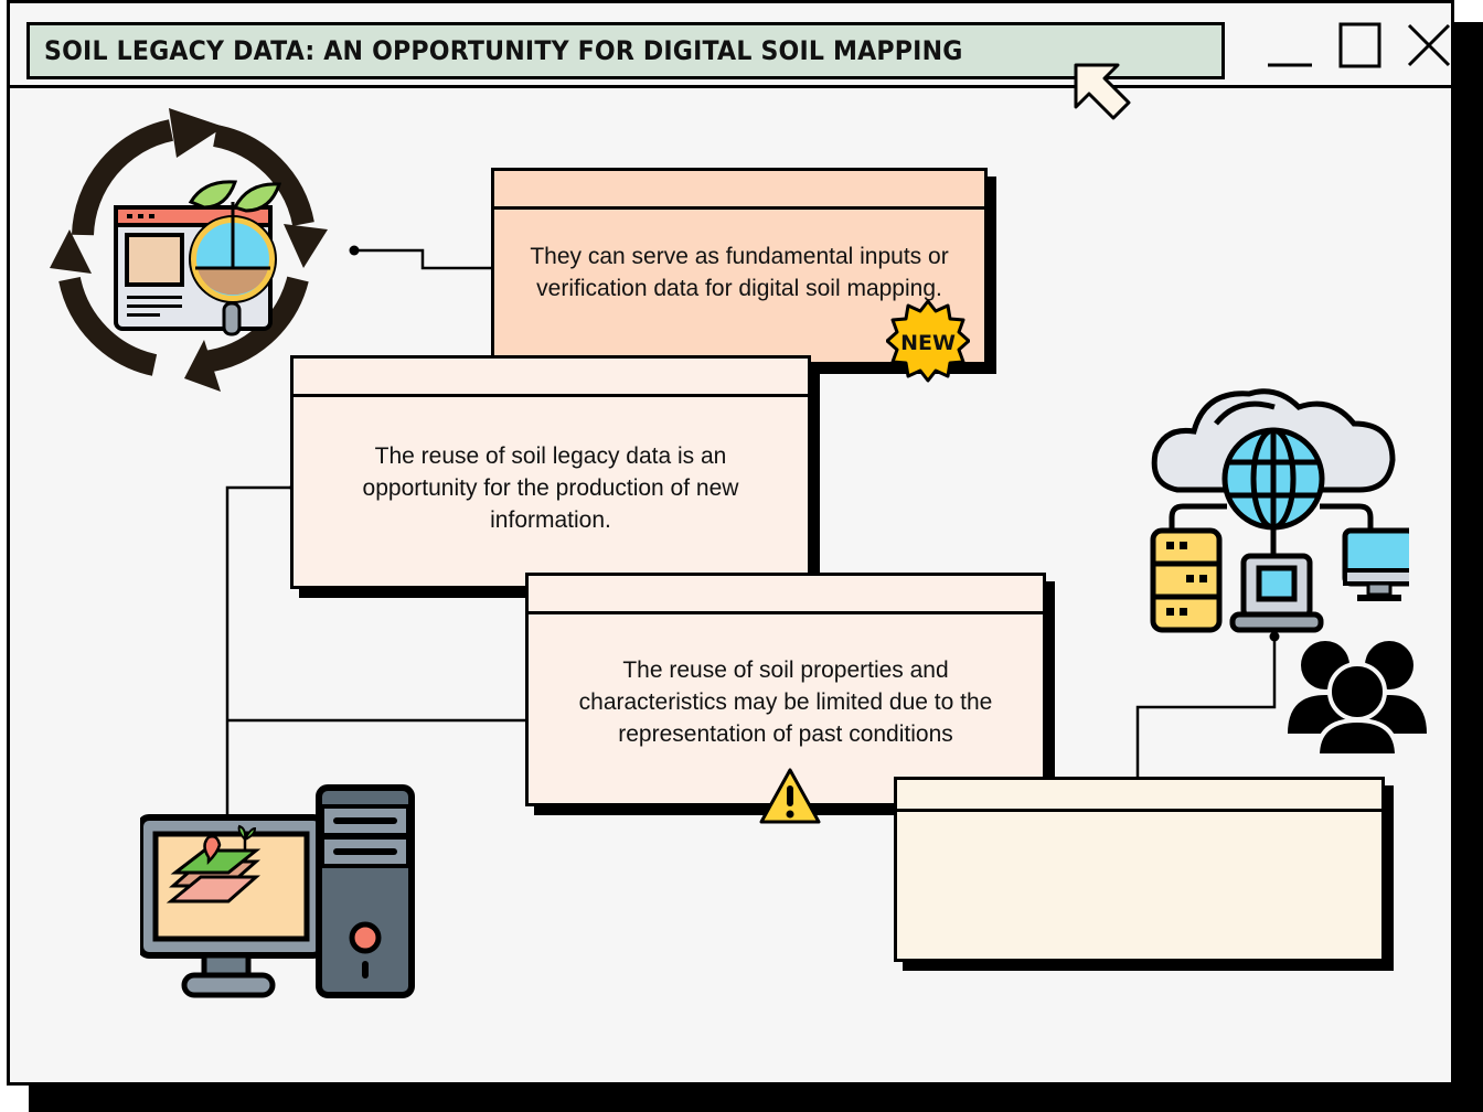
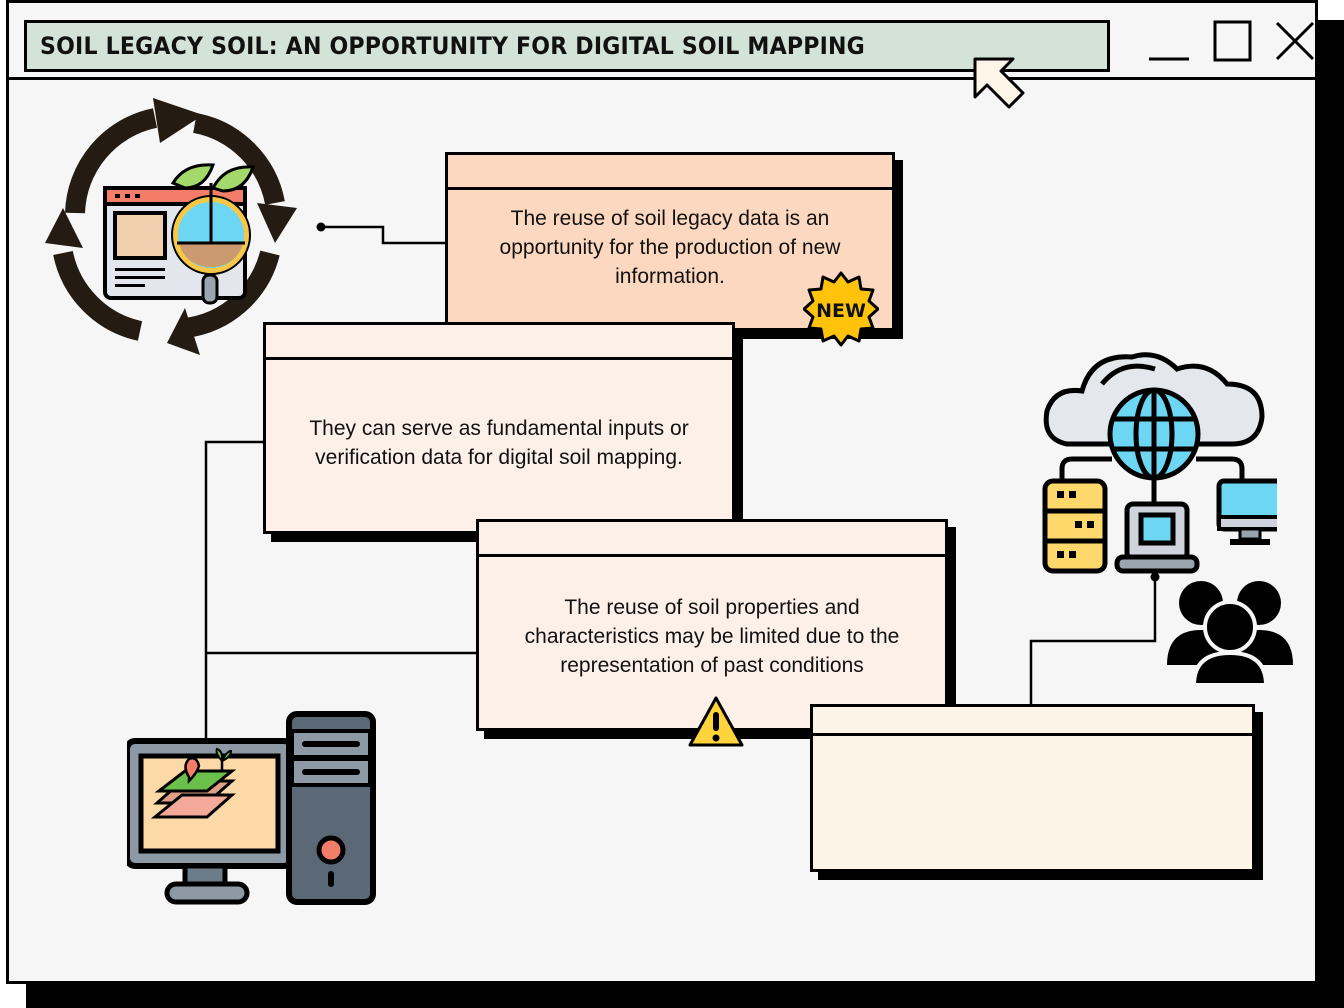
- SOIL LEGACY DATA: AN OPPORTUNITY FOR DIGITAL SOIL MAPPING
+ SOIL LEGACY SOIL: AN OPPORTUNITY FOR DIGITAL SOIL MAPPING
- They can serve as fundamental inputs or verification data for digital soil mapping.
+ The reuse of soil legacy data is an opportunity for the production of new information.
  NEW
- The reuse of soil legacy data is an opportunity for the production of new information.
+ They can serve as fundamental inputs or verification data for digital soil mapping.
  The reuse of soil properties and characteristics may be limited due to the representation of past conditions
